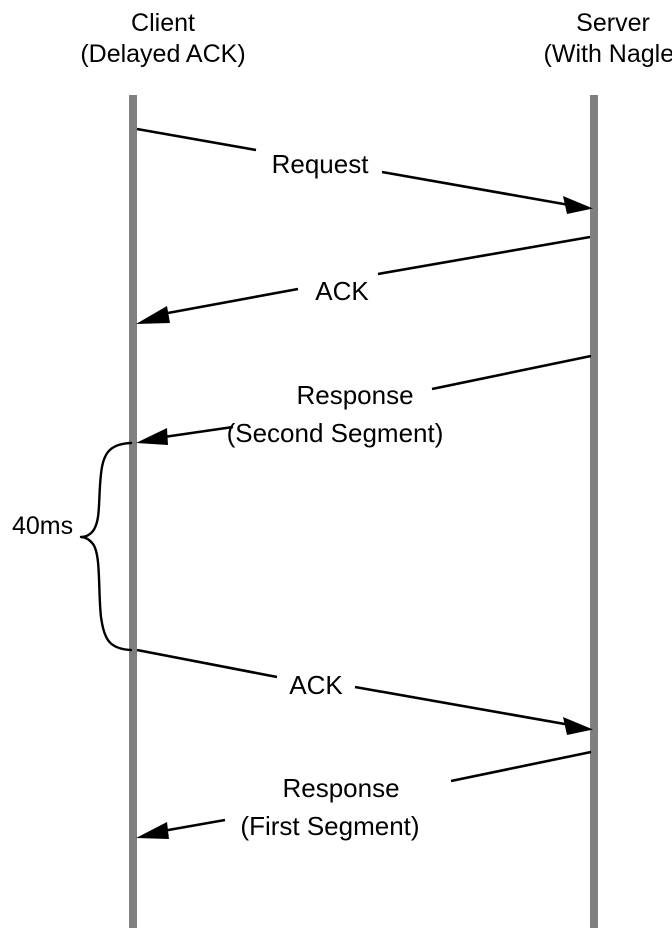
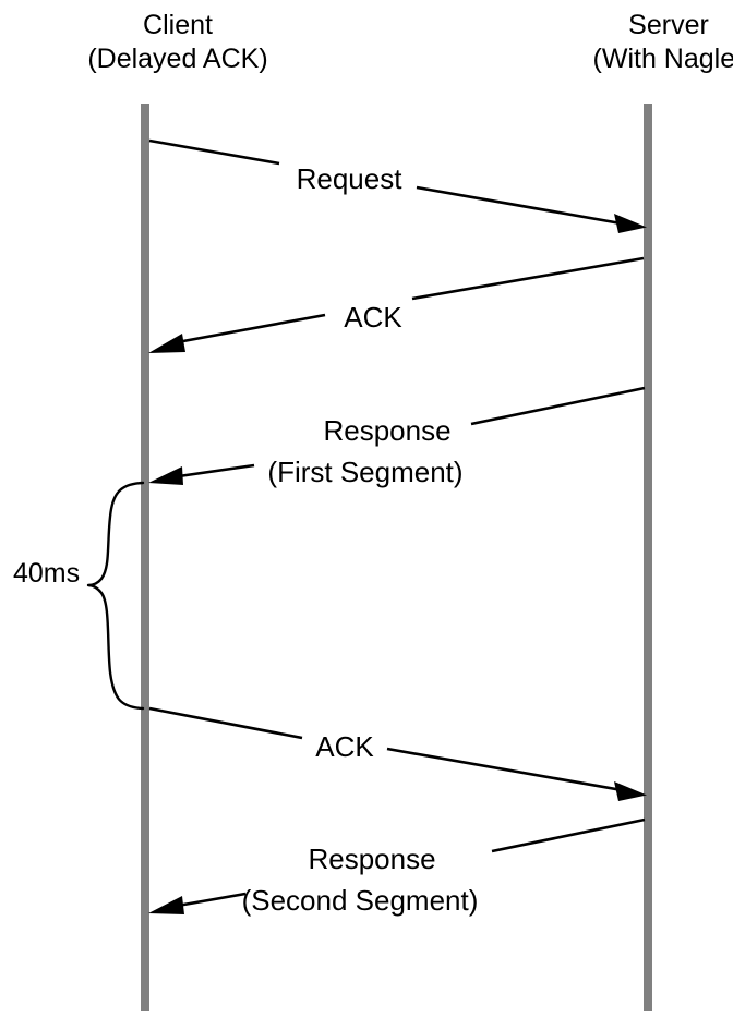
  Client
  (Delayed ACK)
  Server
  (With Nagle
  Request
  ACK
  Response
- (Second Segment)
+ (First Segment)
  40ms
  ACK
  Response
- (First Segment)
+ (Second Segment)
